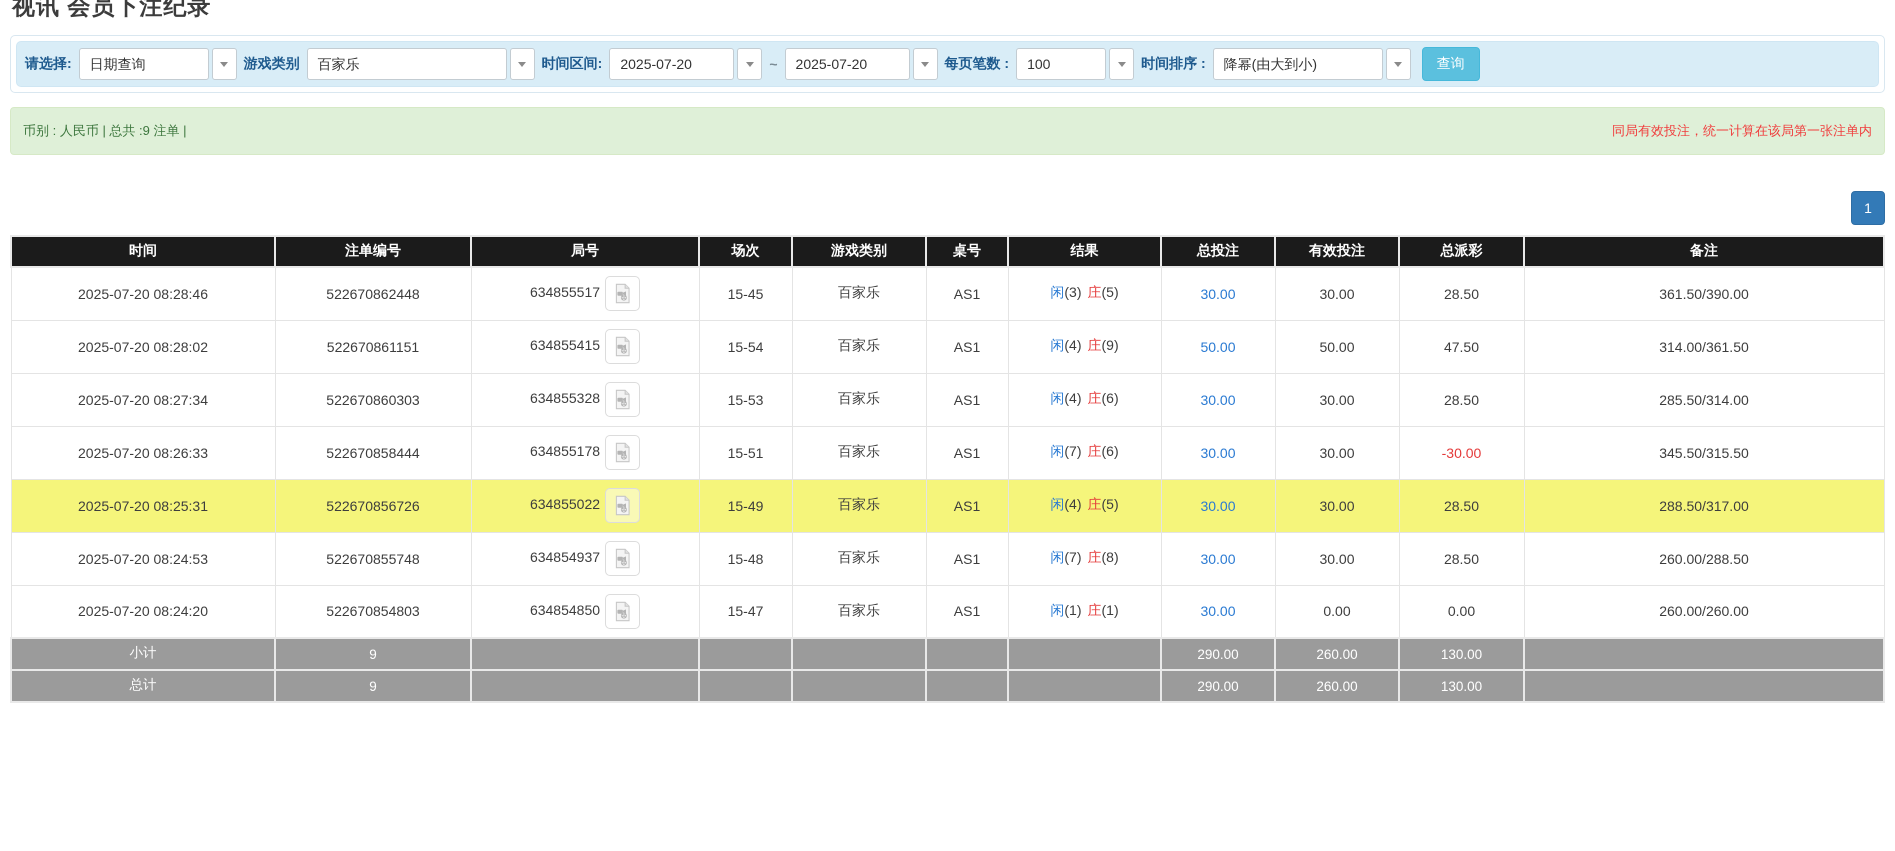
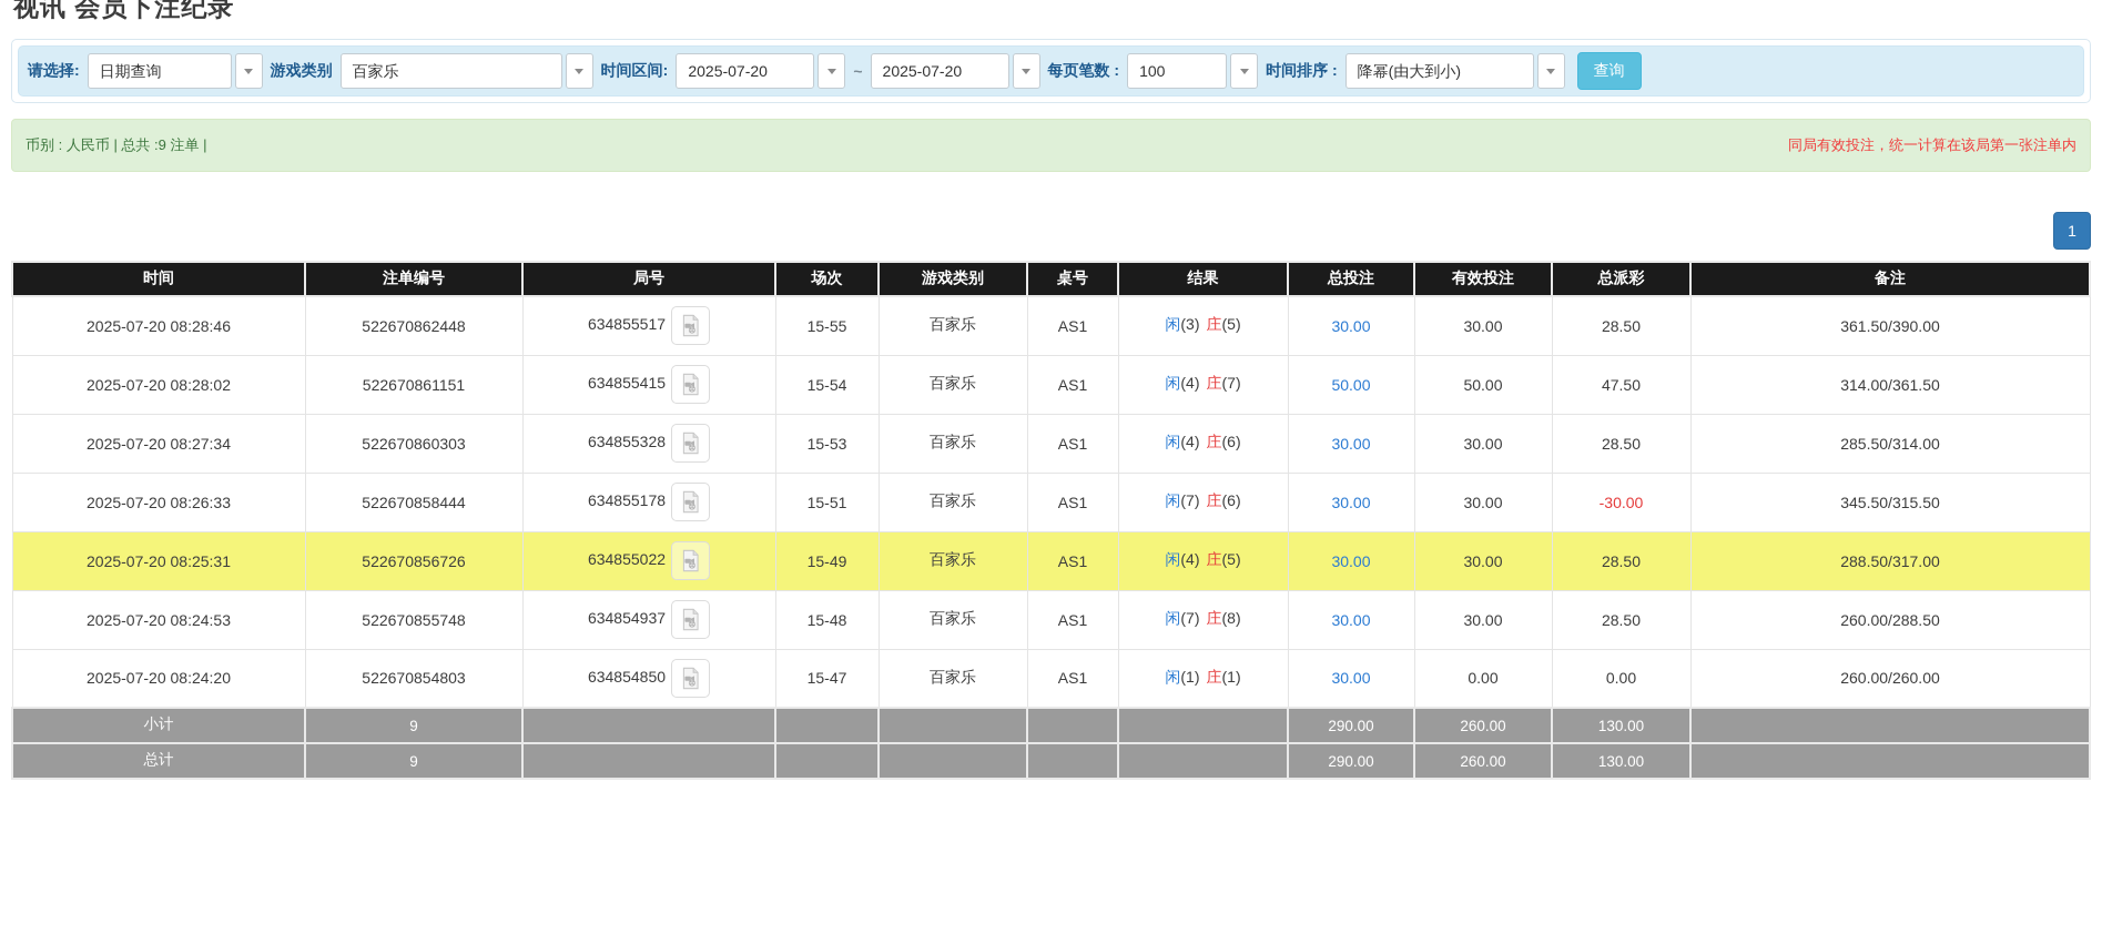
  视讯 会员下注纪录
  请选择:
  日期查询
  游戏类别
  百家乐
  时间区间:
  2025-07-20
  ~
  2025-07-20
  每页笔数 :
  100
  时间排序 :
  降幂(由大到小)
  查询
  币别 : 人民币 | 总共 :9 注单 |
  同局有效投注，统一计算在该局第一张注单内
  1
  时间	注单编号	局号	场次	游戏类别	桌号	结果	总投注	有效投注	总派彩	备注
- 2025-07-20 08:28:46	522670862448	634855517	15-45	百家乐	AS1	闲(3) 庄(5)	30.00	30.00	28.50	361.50/390.00
+ 2025-07-20 08:28:46	522670862448	634855517	15-55	百家乐	AS1	闲(3) 庄(5)	30.00	30.00	28.50	361.50/390.00
- 2025-07-20 08:28:02	522670861151	634855415	15-54	百家乐	AS1	闲(4) 庄(9)	50.00	50.00	47.50	314.00/361.50
+ 2025-07-20 08:28:02	522670861151	634855415	15-54	百家乐	AS1	闲(4) 庄(7)	50.00	50.00	47.50	314.00/361.50
  2025-07-20 08:27:34	522670860303	634855328	15-53	百家乐	AS1	闲(4) 庄(6)	30.00	30.00	28.50	285.50/314.00
  2025-07-20 08:26:33	522670858444	634855178	15-51	百家乐	AS1	闲(7) 庄(6)	30.00	30.00	-30.00	345.50/315.50
  2025-07-20 08:25:31	522670856726	634855022	15-49	百家乐	AS1	闲(4) 庄(5)	30.00	30.00	28.50	288.50/317.00
  2025-07-20 08:24:53	522670855748	634854937	15-48	百家乐	AS1	闲(7) 庄(8)	30.00	30.00	28.50	260.00/288.50
  2025-07-20 08:24:20	522670854803	634854850	15-47	百家乐	AS1	闲(1) 庄(1)	30.00	0.00	0.00	260.00/260.00
  小计	9						290.00	260.00	130.00
  总计	9						290.00	260.00	130.00
